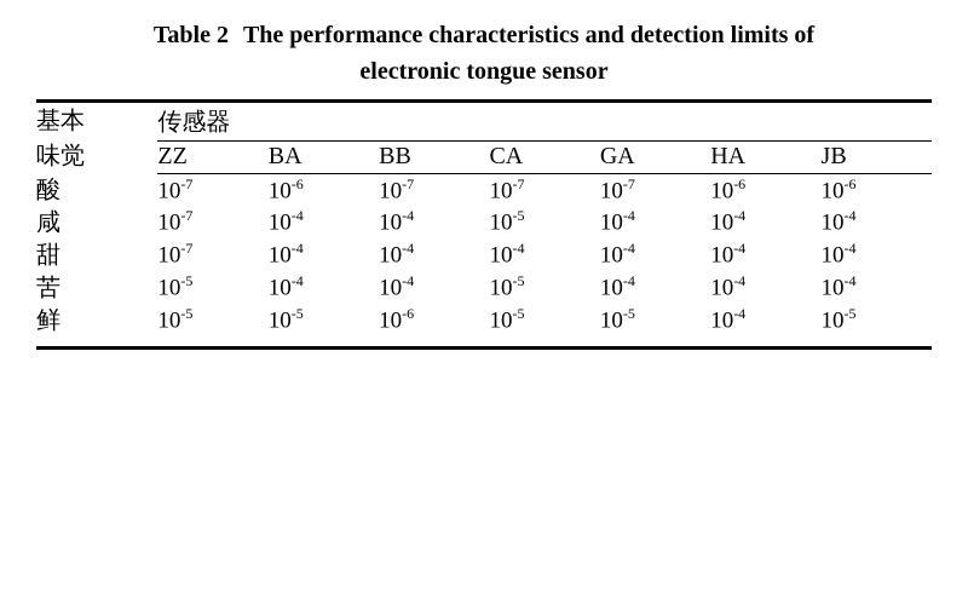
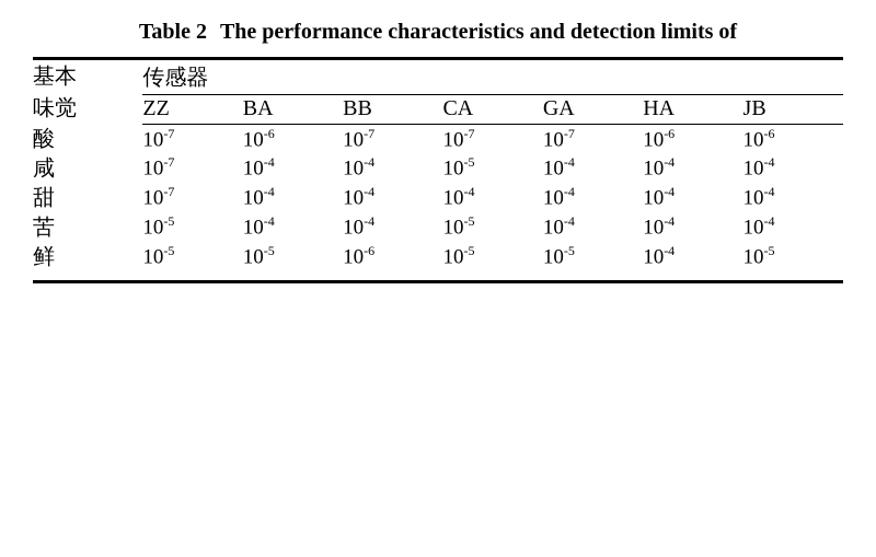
  Table 2 The performance characteristics and detection limits of
- electronic tongue sensor
  基本 味觉	传感器
  ZZ	BA	BB	CA	GA	HA	JB
  酸	10-7	10-6	10-7	10-7	10-7	10-6	10-6
  咸	10-7	10-4	10-4	10-5	10-4	10-4	10-4
  甜	10-7	10-4	10-4	10-4	10-4	10-4	10-4
  苦	10-5	10-4	10-4	10-5	10-4	10-4	10-4
  鲜	10-5	10-5	10-6	10-5	10-5	10-4	10-5
